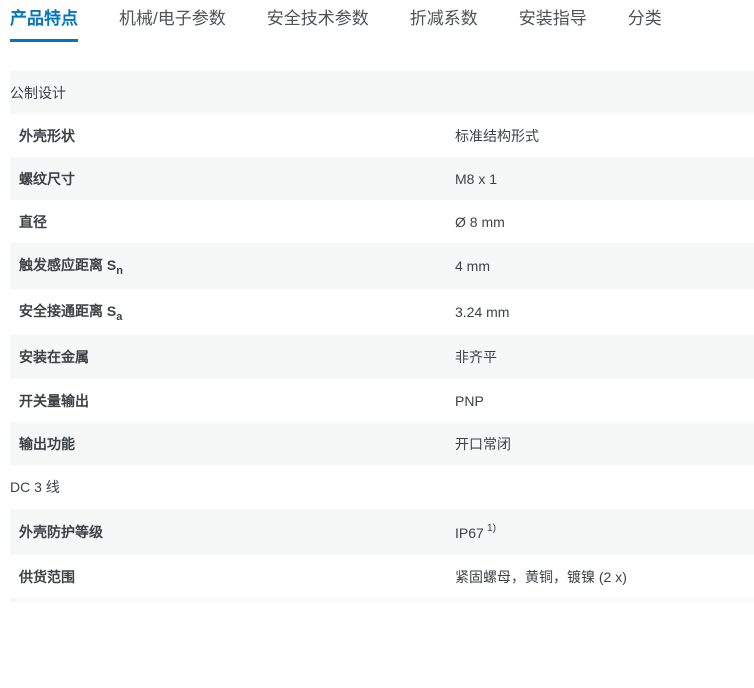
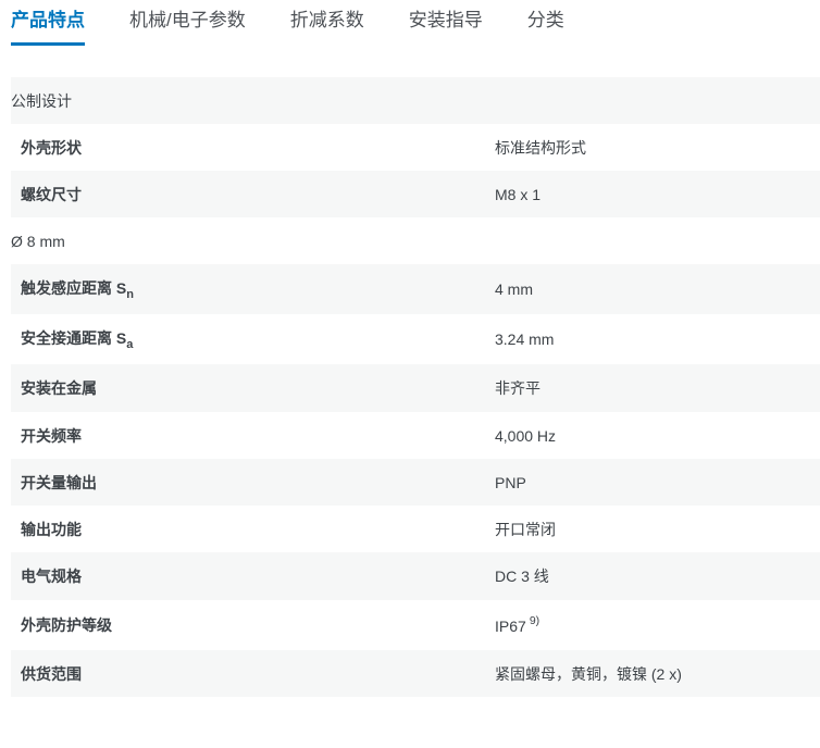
  产品特点
  机械/电子参数
- 安全技术参数
  折减系数
  安装指导
  分类
  公制设计
  外壳形状
  标准结构形式
  螺纹尺寸
  M8 x 1
- 直径
  Ø 8 mm
  触发感应距离 Sn
  4 mm
  安全接通距离 Sa
  3.24 mm
  安装在金属
  非齐平
+ 开关频率
+ 4,000 Hz
  开关量输出
  PNP
  输出功能
  开口常闭
+ 电气规格
  DC 3 线
  外壳防护等级
- IP67 1)
+ IP67 9)
  供货范围
  紧固螺母，黄铜，镀镍 (2 x)
